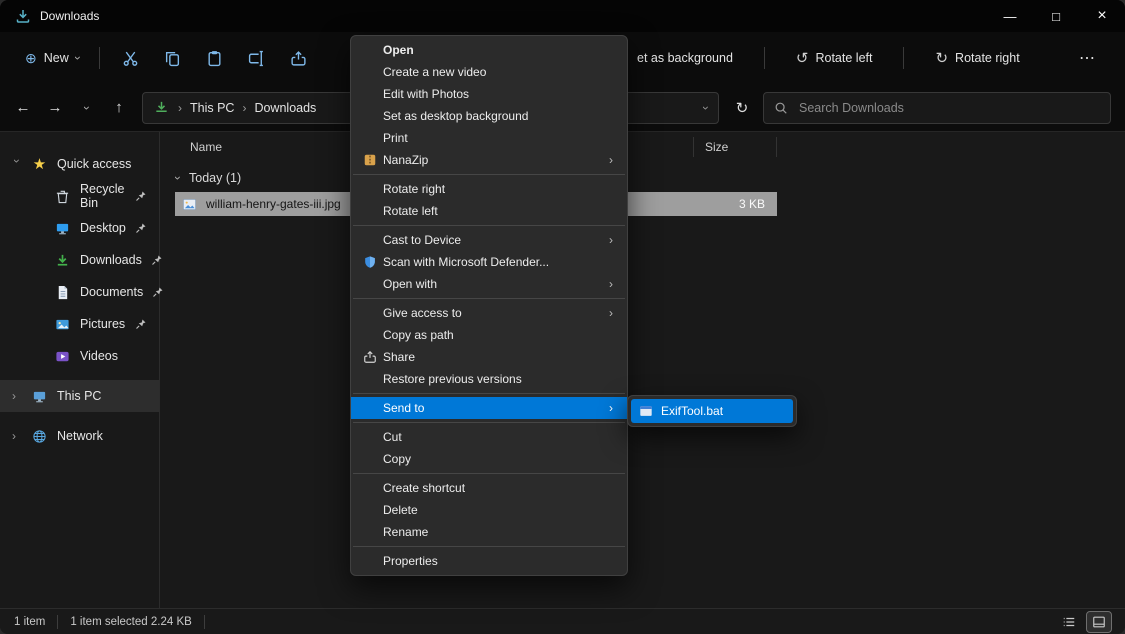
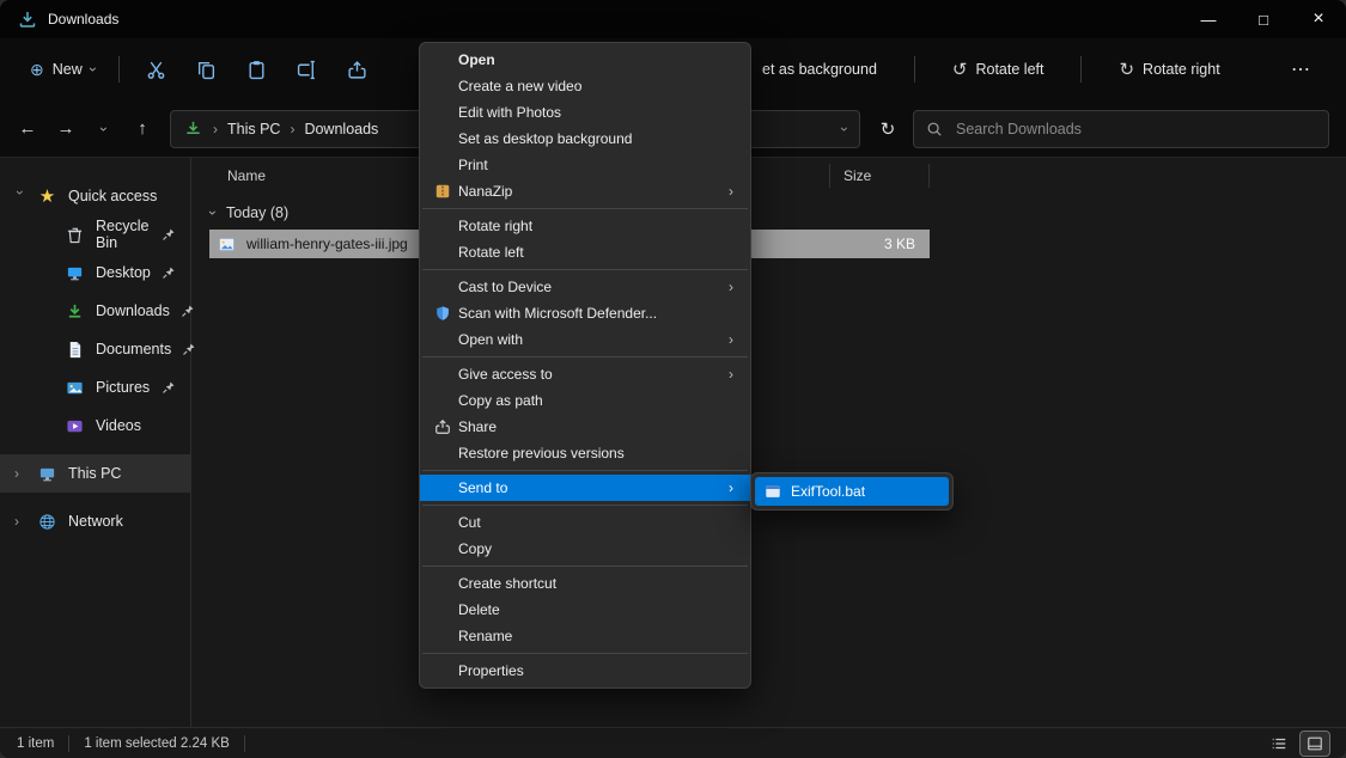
  Downloads
  —
  □
  ×
  ⊕
  New
  et as background
  ↺
  Rotate left
  ↻
  Rotate right
  ⋯
  ←
  →
  ↑
  ›
  This PC
  ›
  Downloads
  ↻
  Search Downloads
  ★
  Quick access
  Recycle Bin
  Desktop
  Downloads
  Documents
  Pictures
  Videos
  ›
  This PC
  ›
  Network
  Name
  Size
- Today (1)
+ Today (8)
  william-henry-gates-iii.jpg
  3 KB
  1 item
  1 item selected 2.24 KB
  Open
  Create a new video
  Edit with Photos
  Set as desktop background
  Print
  NanaZip
  ›
  Rotate right
  Rotate left
  Cast to Device
  ›
  Scan with Microsoft Defender...
  Open with
  ›
  Give access to
  ›
  Copy as path
  Share
  Restore previous versions
  Send to
  ›
  Cut
  Copy
  Create shortcut
  Delete
  Rename
  Properties
  ExifTool.bat
